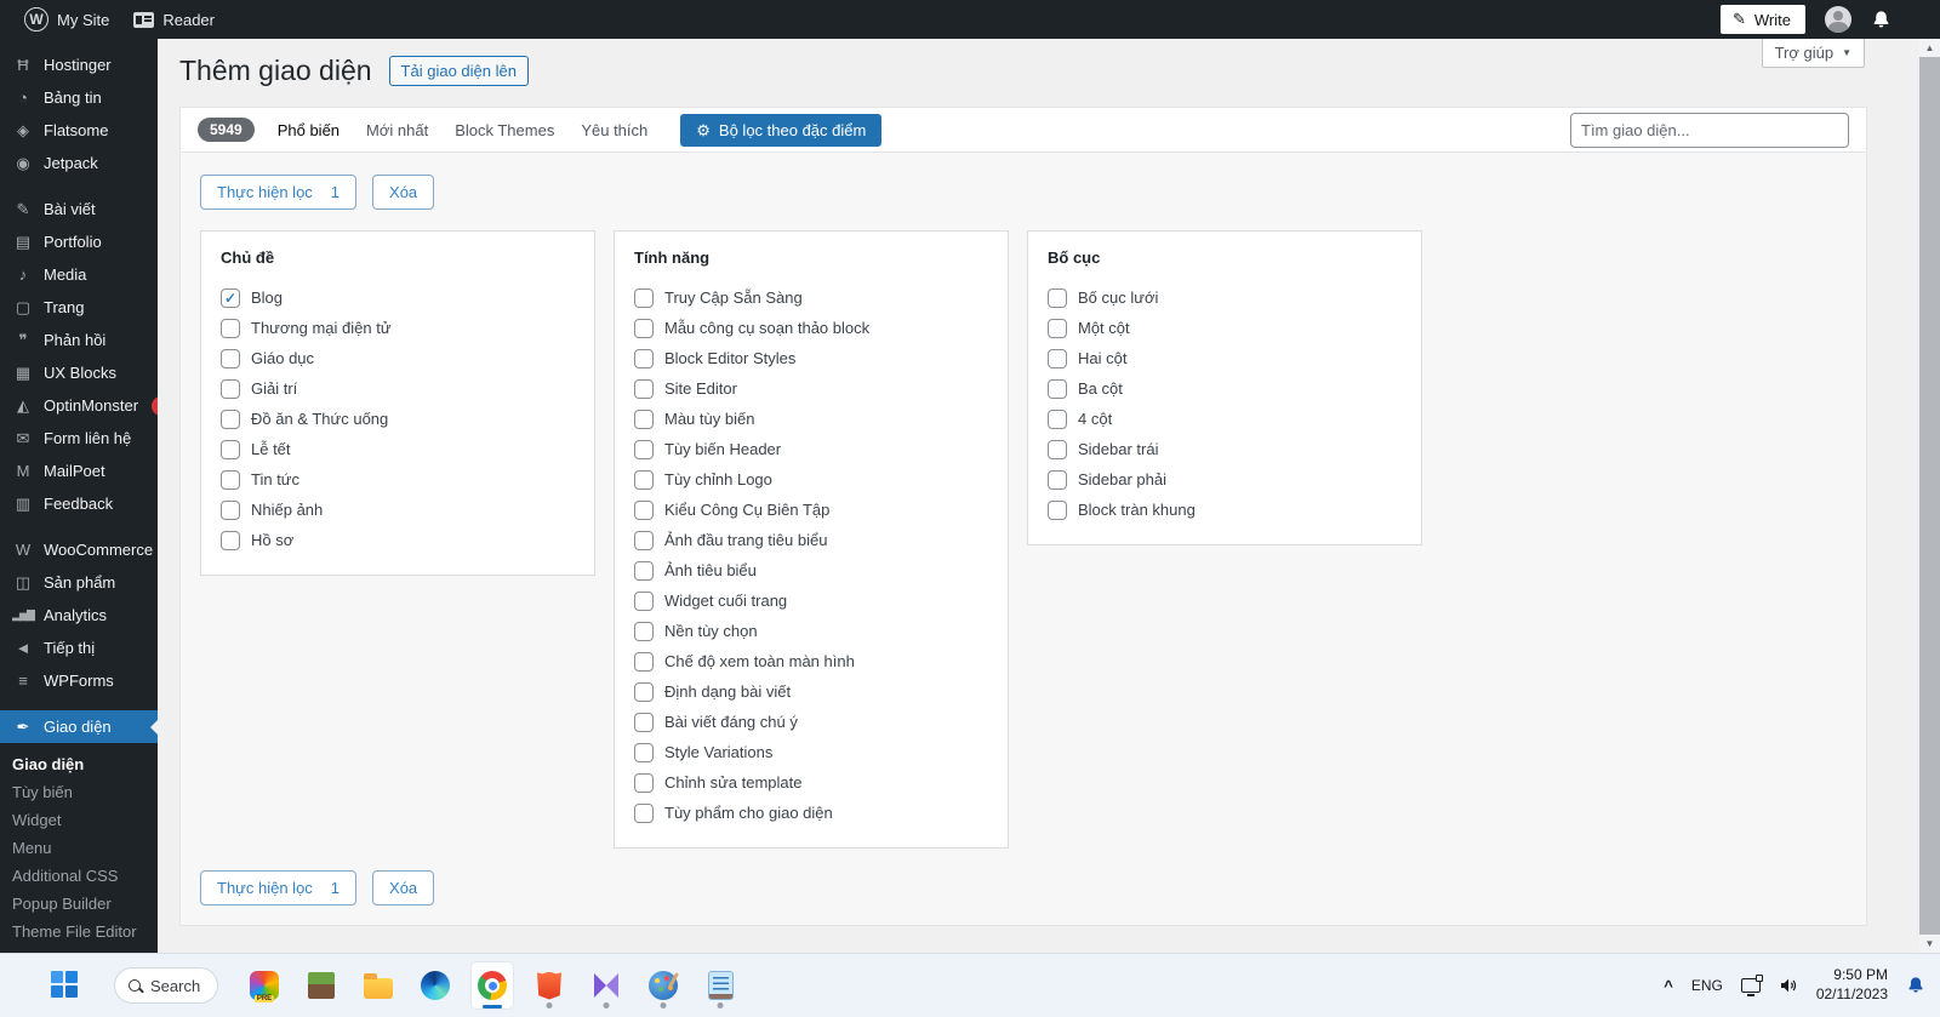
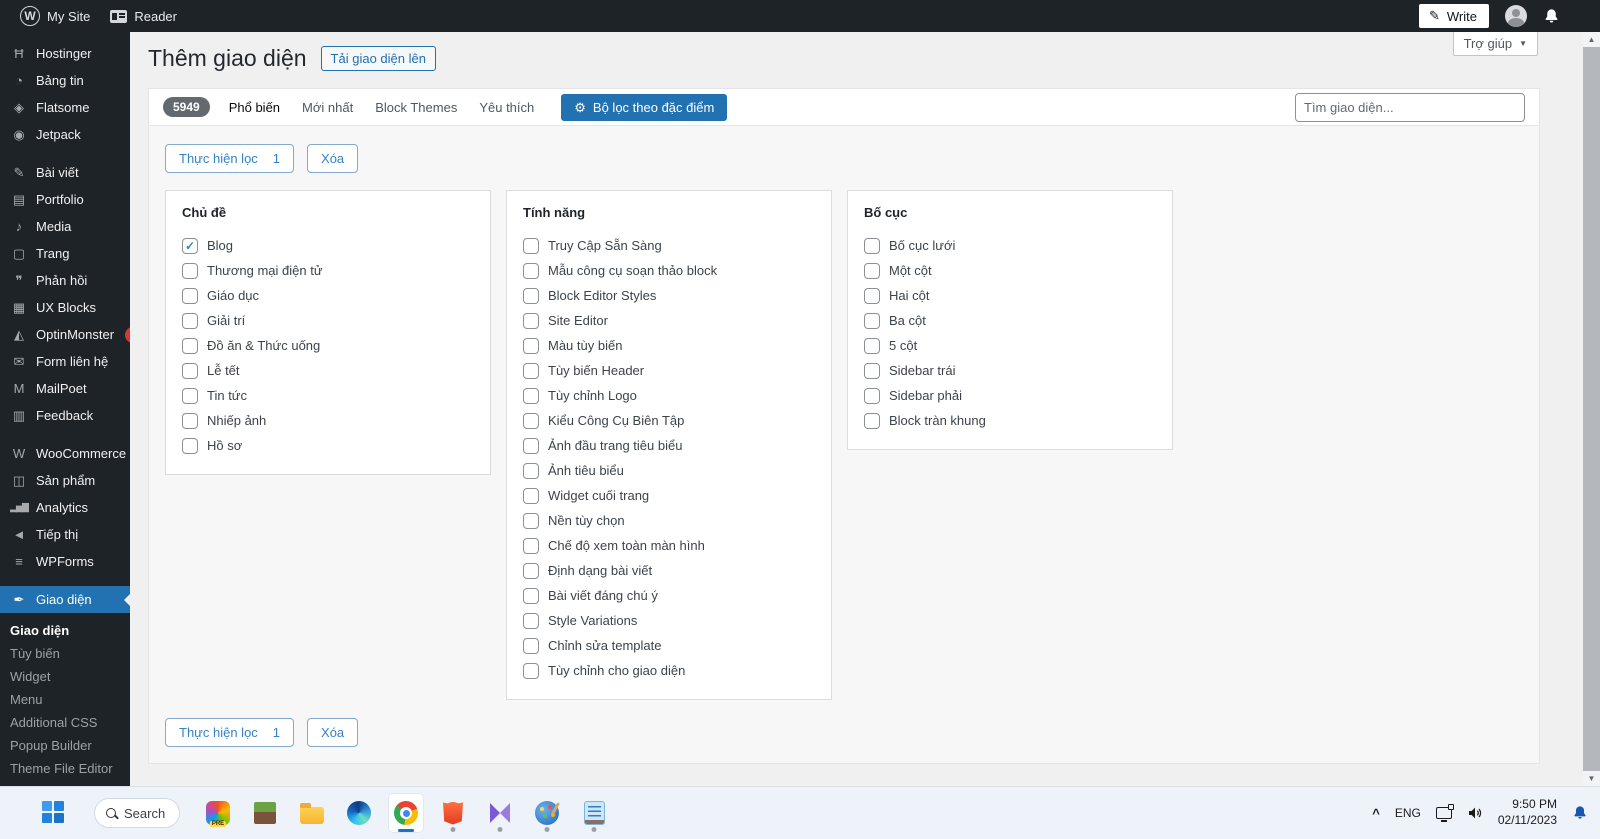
  W
  My Site
  Reader
  ✎
  Write
  ▲
  ▼
  Ħ
  Hostinger
  ◔
  Bảng tin
  ◈
  Flatsome
  ◉
  Jetpack
  ✎
  Bài viết
  ▤
  Portfolio
  ♪
  Media
  ▢
  Trang
  ❞
  Phản hồi
  ▦
  UX Blocks
  ◭
  OptinMonster
  ✉
  Form liên hệ
  M
  MailPoet
  ▥
  Feedback
  W
  WooCommerce
  ◫
  Sản phẩm
  ▂▅▇
  Analytics
  ◄
  Tiếp thị
  ≡
  WPForms
  ✒
  Giao diện
  Giao diện
  Tùy biến
  Widget
  Menu
  Additional CSS
  Popup Builder
  Theme File Editor
  Trợ giúp
  ▼
  Thêm giao diện
  Tải giao diện lên
  5949
  Phổ biến
  Mới nhất
  Block Themes
  Yêu thích
  ⚙
  Bộ lọc theo đặc điểm
  Tìm giao diện...
  Thực hiện lọc
  1
  Xóa
  Chủ đề
  ✓
  Blog
  Thương mại điện tử
  Giáo dục
  Giải trí
  Đồ ăn & Thức uống
  Lễ tết
  Tin tức
  Nhiếp ảnh
  Hồ sơ
  Tính năng
  Truy Cập Sẵn Sàng
  Mẫu công cụ soạn thảo block
  Block Editor Styles
  Site Editor
  Màu tùy biến
  Tùy biến Header
  Tùy chỉnh Logo
  Kiểu Công Cụ Biên Tập
  Ảnh đầu trang tiêu biểu
  Ảnh tiêu biểu
  Widget cuối trang
  Nền tùy chọn
  Chế độ xem toàn màn hình
  Định dạng bài viết
  Bài viết đáng chú ý
  Style Variations
  Chỉnh sửa template
- Tùy phẩm cho giao diện
+ Tùy chỉnh cho giao diện
  Bố cục
  Bố cục lưới
  Một cột
  Hai cột
  Ba cột
- 4 cột
+ 5 cột
  Sidebar trái
  Sidebar phải
  Block tràn khung
  Thực hiện lọc
  1
  Xóa
  Search
  ^
  ENG
  9:50 PM
  02/11/2023
